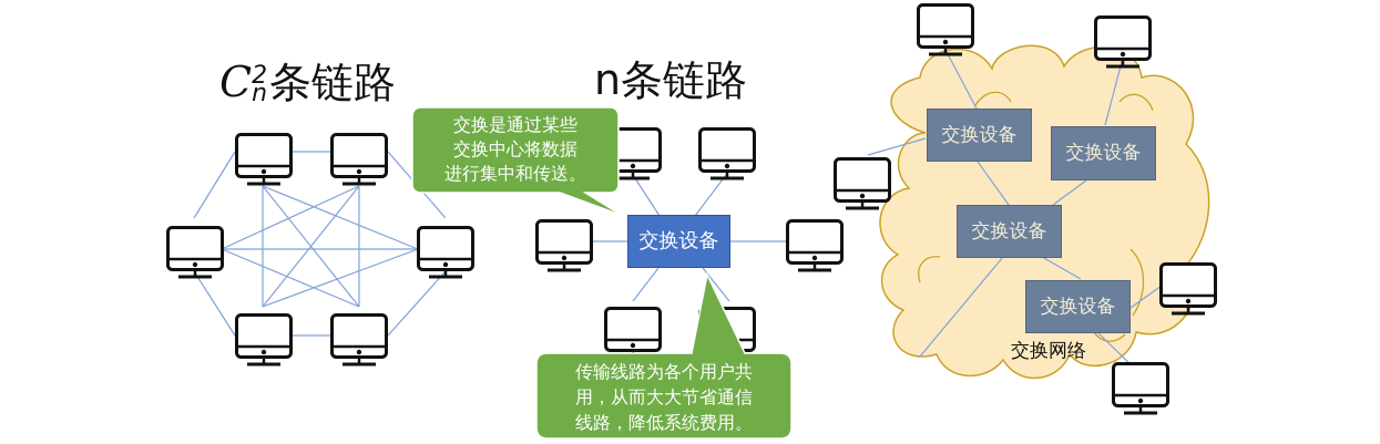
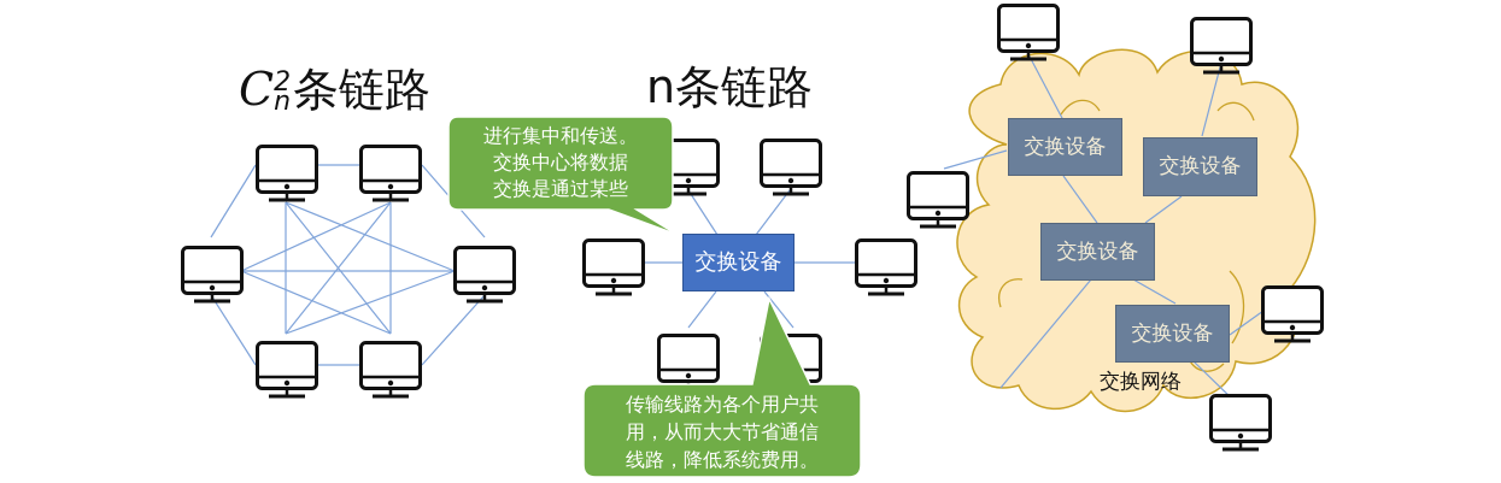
  C
  2
  n
  条链路
  n条链路
  交换设备
- 交换是通过某些
+ 进行集中和传送。
  交换中心将数据
- 进行集中和传送。
+ 交换是通过某些
  传输线路为各个用户共
  用，从而大大节省通信
  线路，降低系统费用。
  交换设备
  交换设备
  交换设备
  交换设备
  交换网络
